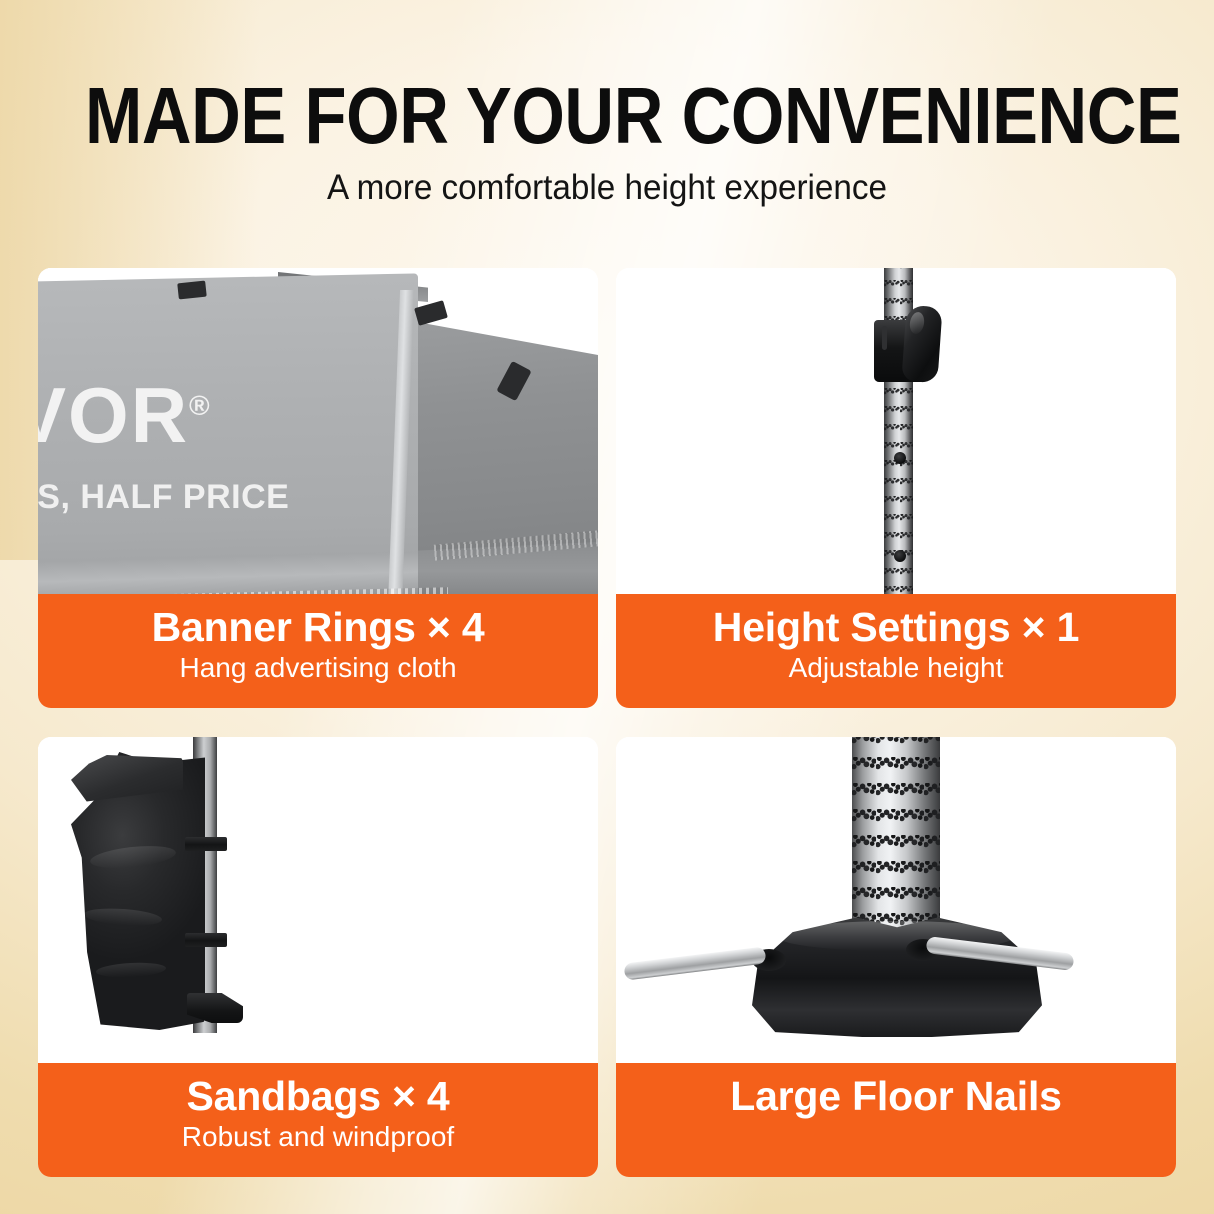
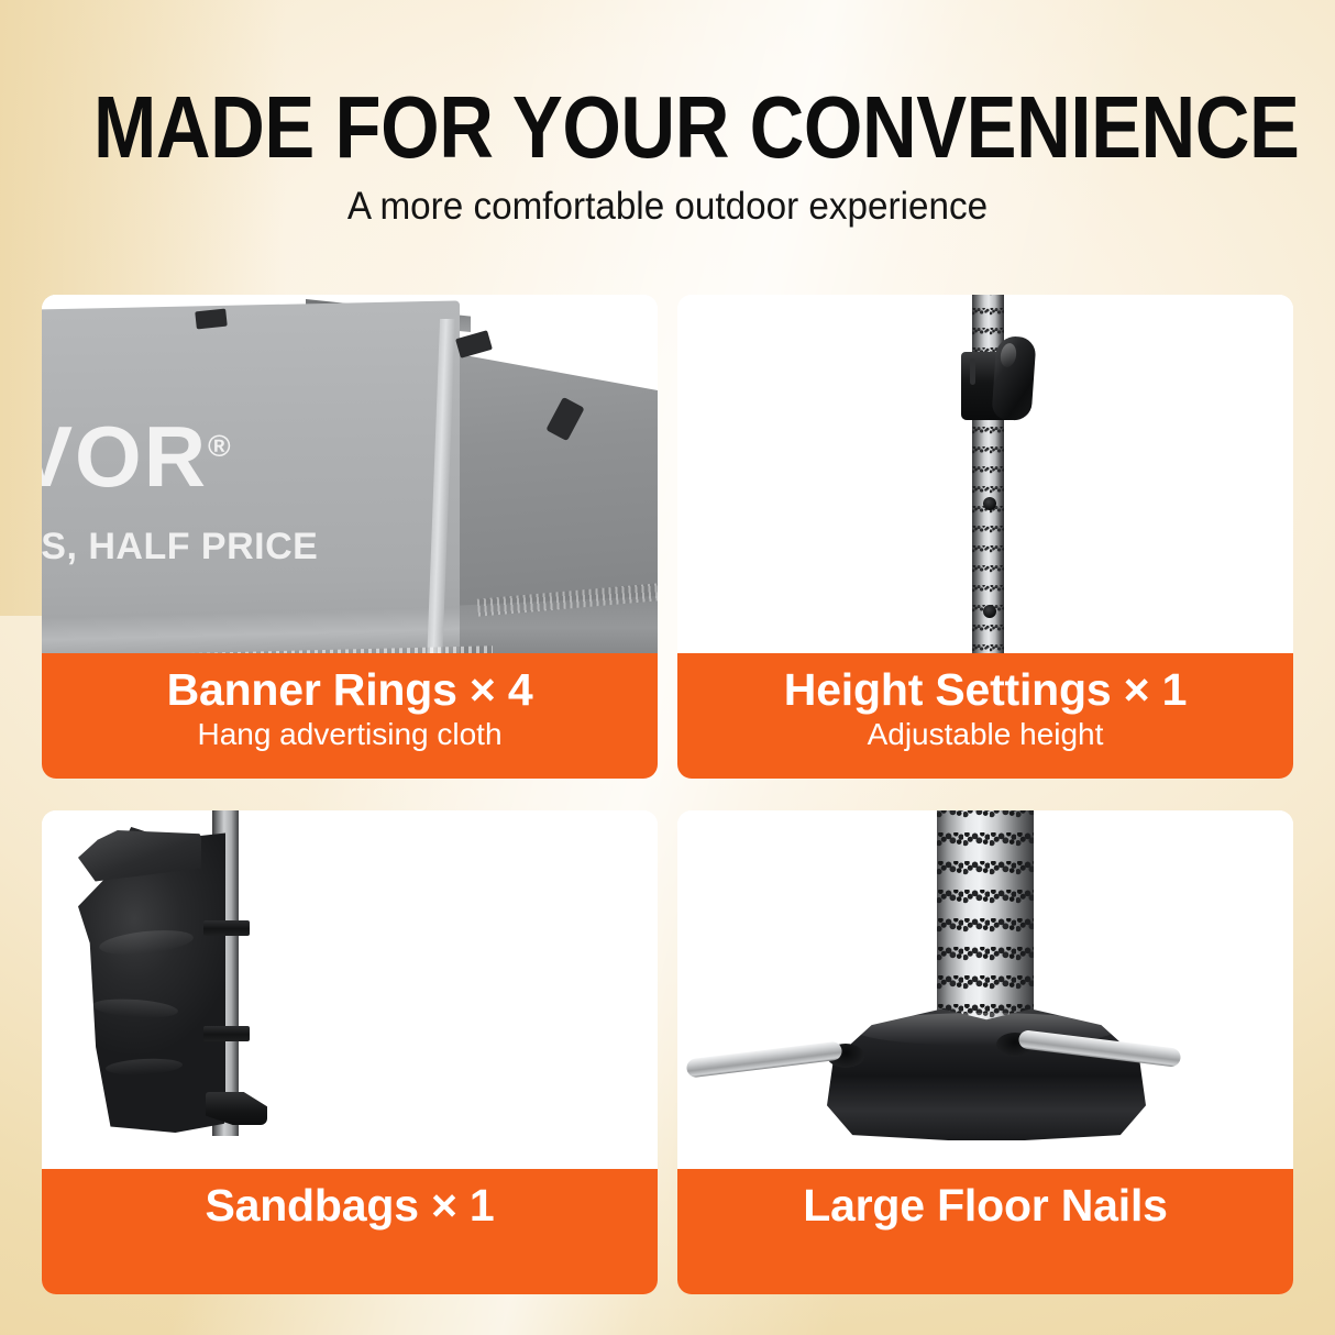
  MADE FOR YOUR CONVENIENCE
- A more comfortable height experience
+ A more comfortable outdoor experience
  VOR®
  S, HALF PRICE
  Banner Rings × 4
  Hang advertising cloth
  Height Settings × 1
  Adjustable height
- Sandbags × 4
+ Sandbags × 1
- Robust and windproof
  Large Floor Nails
